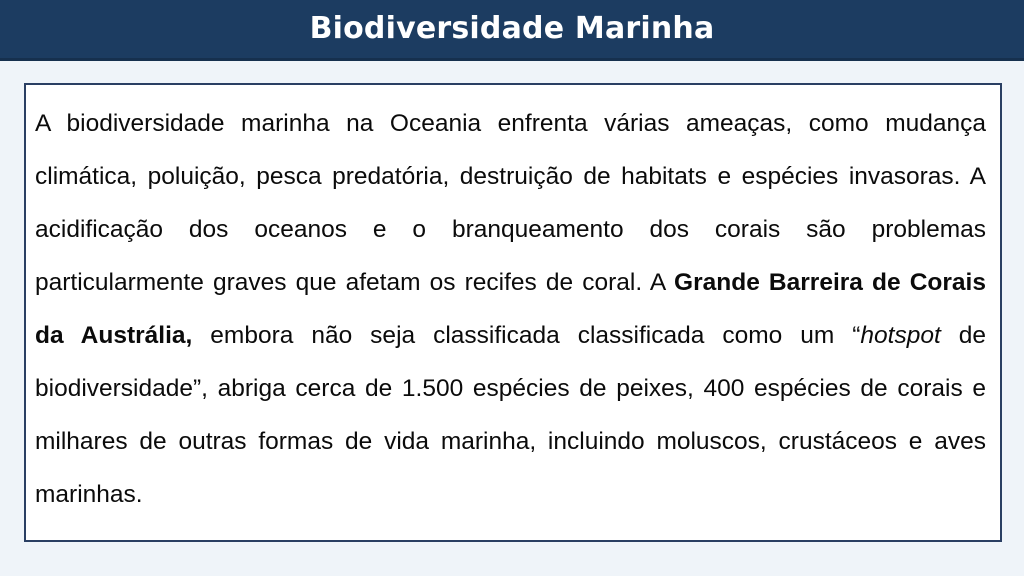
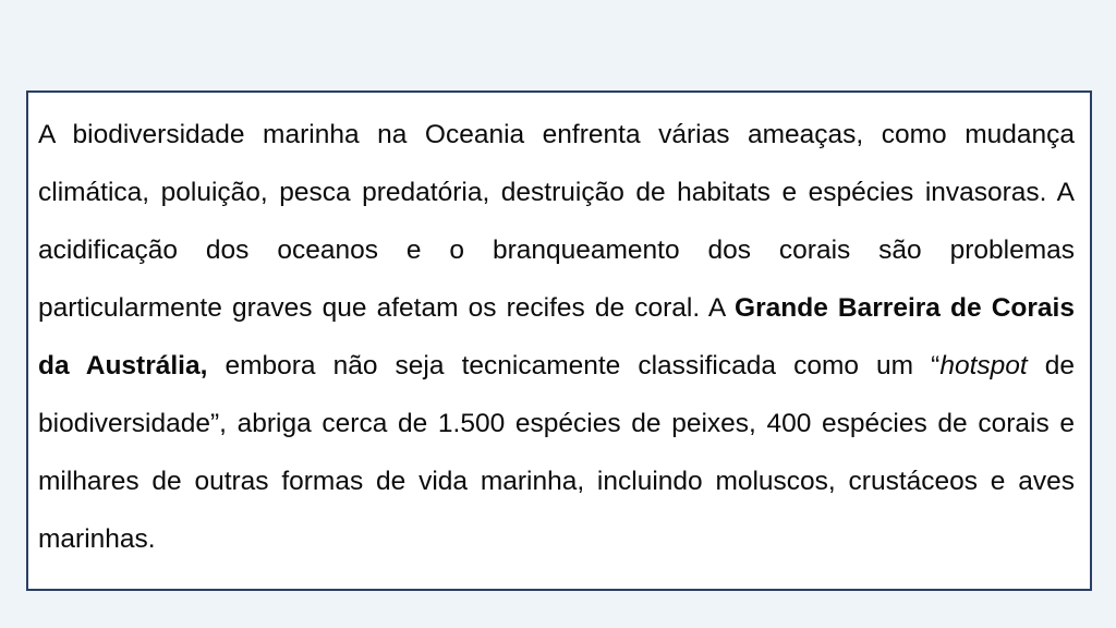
- Biodiversidade Marinha
- A biodiversidade marinha na Oceania enfrenta várias ameaças, como mudança climática, poluição, pesca predatória, destruição de habitats e espécies invasoras. A acidificação dos oceanos e o branqueamento dos corais são problemas particularmente graves que afetam os recifes de coral. A Grande Barreira de Corais da Austrália, embora não seja classificada classificada como um “hotspot de biodiversidade”, abriga cerca de 1.500 espécies de peixes, 400 espécies de corais e milhares de outras formas de vida marinha, incluindo moluscos, crustáceos e aves marinhas.
+ A biodiversidade marinha na Oceania enfrenta várias ameaças, como mudança climática, poluição, pesca predatória, destruição de habitats e espécies invasoras. A acidificação dos oceanos e o branqueamento dos corais são problemas particularmente graves que afetam os recifes de coral. A Grande Barreira de Corais da Austrália, embora não seja tecnicamente classificada como um “hotspot de biodiversidade”, abriga cerca de 1.500 espécies de peixes, 400 espécies de corais e milhares de outras formas de vida marinha, incluindo moluscos, crustáceos e aves marinhas.
